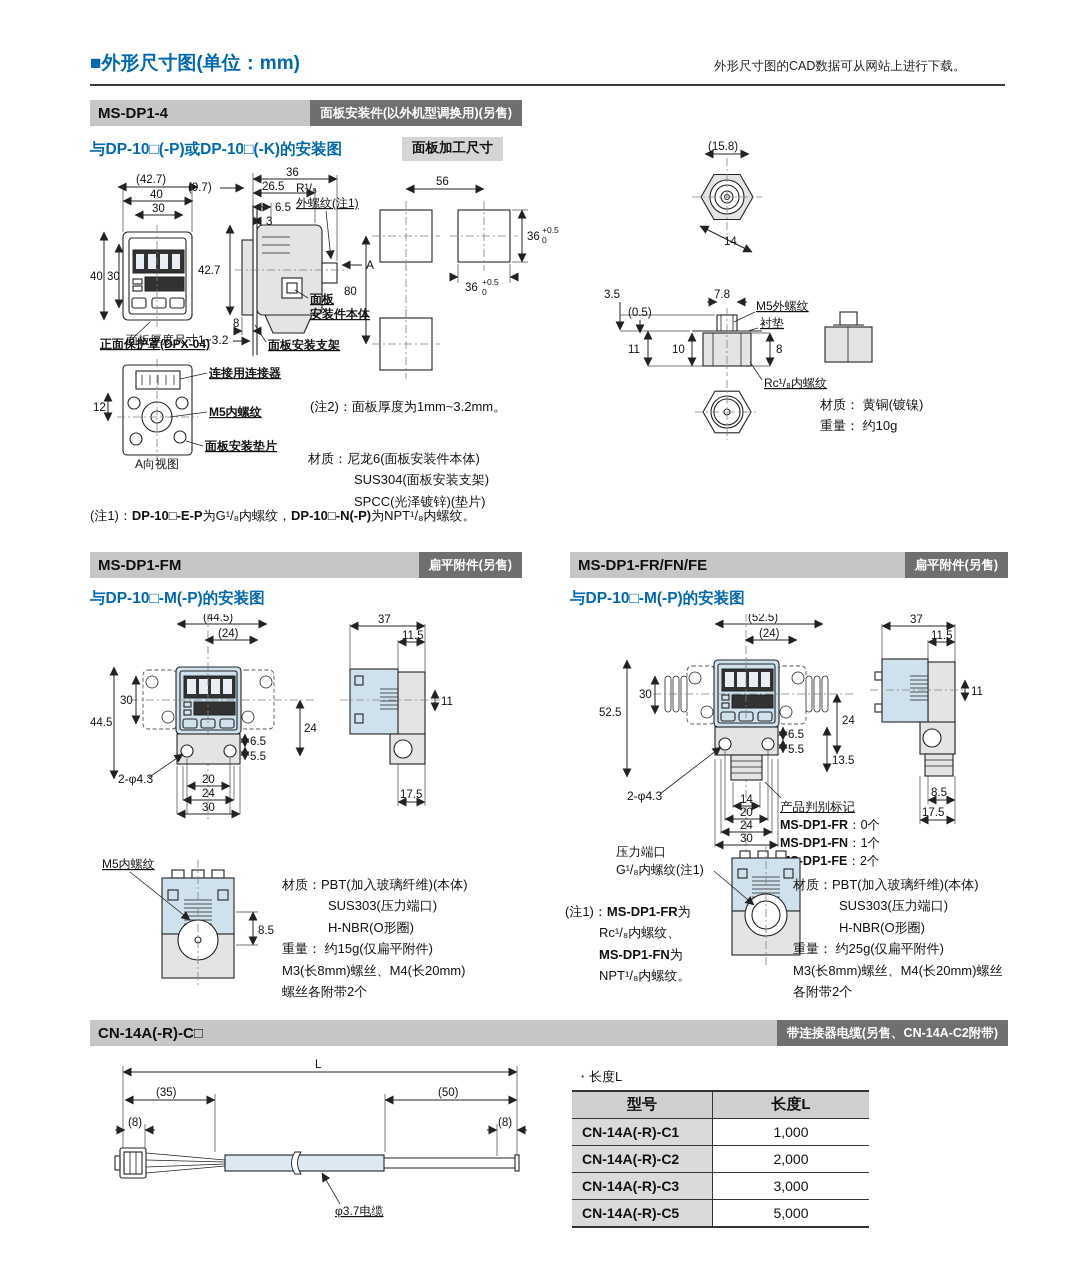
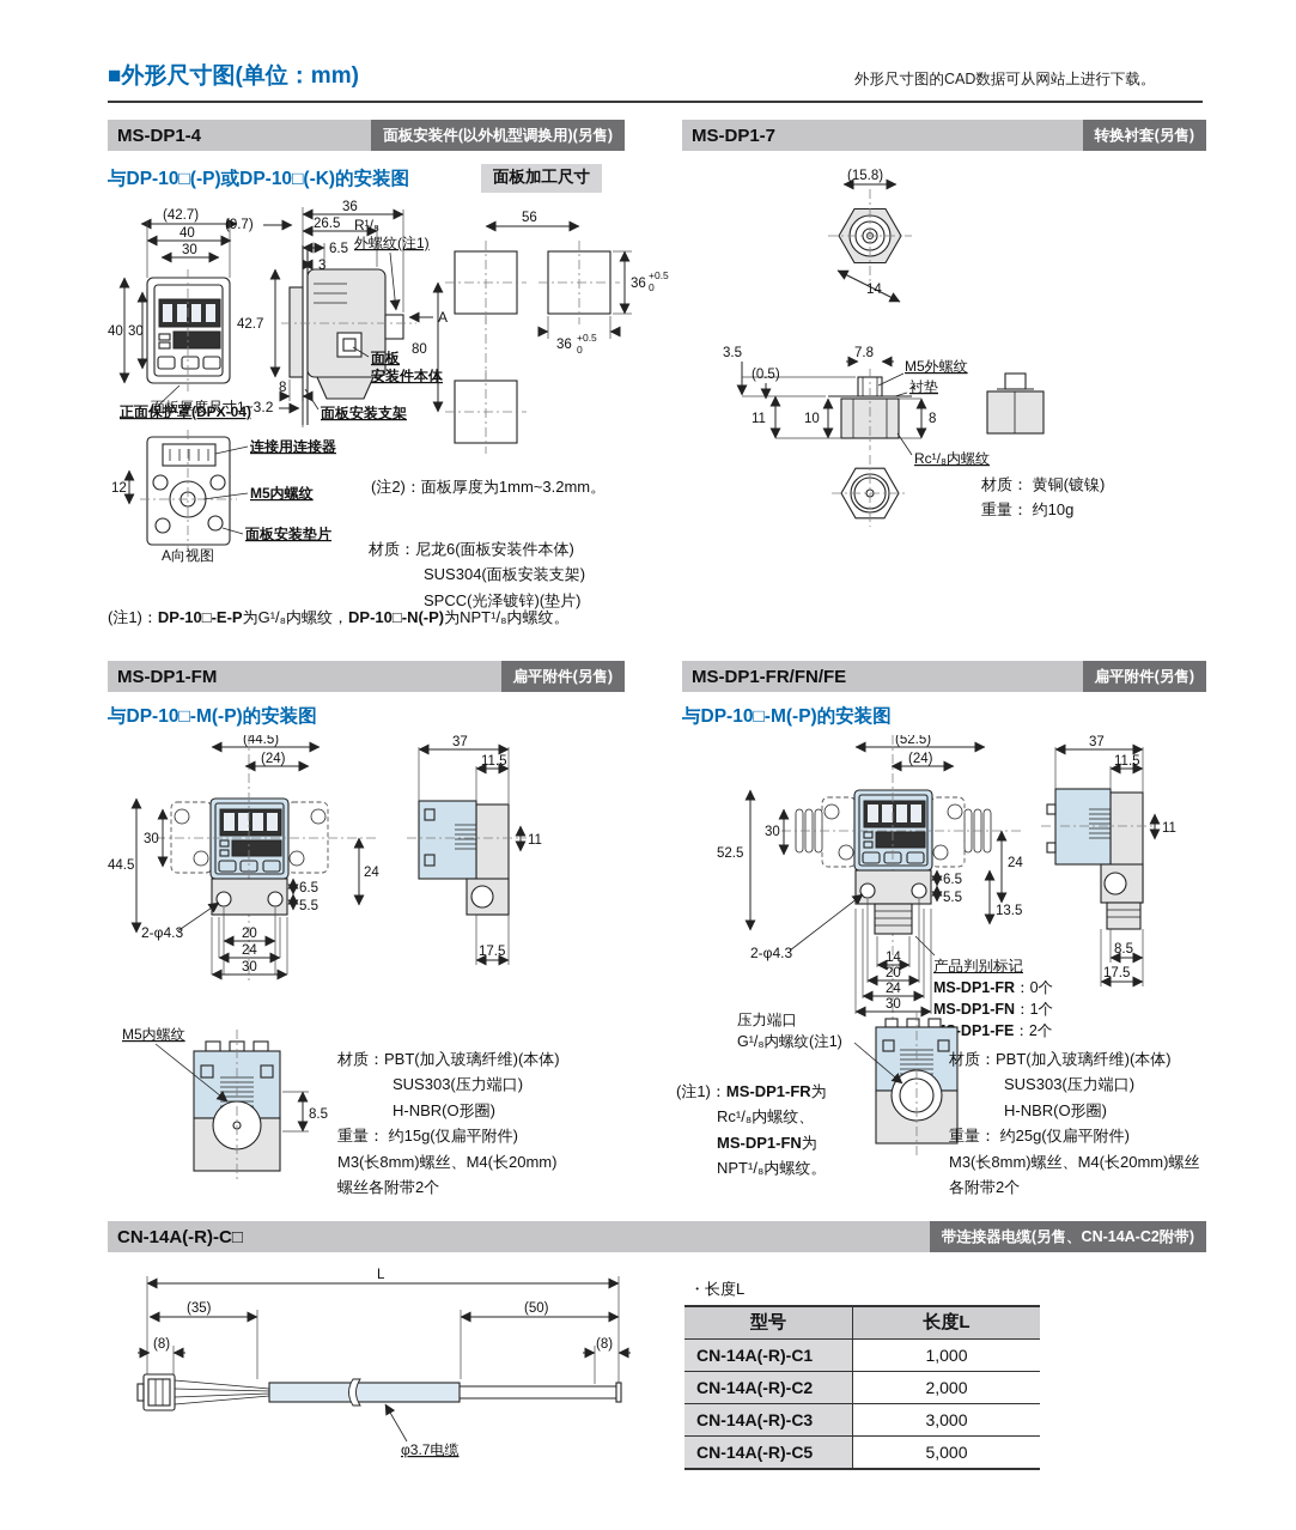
  ■外形尺寸图(单位：mm)
  外形尺寸图的CAD数据可从网站上进行下载。
  MS-DP1-4
  面板安装件(以外机型调换用)(另售)
+ MS-DP1-7
+ 转换衬套(另售)
  与DP-10□(-P)或DP-10□(-K)的安装图
  面板加工尺寸
  (42.7)
  40
  30
  40
  30
  正面保护罩(DPX-04)
  12
  连接用连接器
  M5内螺纹
  面板安装垫片
  A向视图
  36
  26.5
  6.5
  3
  R¹/₈
  外螺纹(注1)
  (9.7)
  42.7
  A
  面板
  安装件本体
  8
  面板厚度尺寸1~3.2
  面板安装支架
  56
  80
  36
  +0.5
  0
  36
  +0.5
  0
  (注2)：面板厚度为1mm~3.2mm。
  材质：尼龙6(面板安装件本体)
  SUS304(面板安装支架)
  SPCC(光泽镀锌)(垫片)
  (注1)：DP-10□-E-P为G¹/₈内螺纹，DP-10□-N(-P)为NPT¹/₈内螺纹。
  (15.8)
  14
  7.8
  M5外螺纹
  衬垫
  3.5
  (0.5)
  11
  10
  8
  Rc¹/₈内螺纹
  材质： 黄铜(镀镍)
  重量： 约10g
  MS-DP1-FM
  扁平附件(另售)
  MS-DP1-FR/FN/FE
  扁平附件(另售)
  与DP-10□-M(-P)的安装图
  与DP-10□-M(-P)的安装图
  (44.5)
  (24)
  30
  44.5
  24
  6.5
  5.5
  2-φ4.3
  20
  24
  30
  37
  11.5
  11
  17.5
  M5内螺纹
  8.5
  材质：PBT(加入玻璃纤维)(本体)
  SUS303(压力端口)
  H-NBR(O形圈)
  重量： 约15g(仅扁平附件)
  M3(长8mm)螺丝、M4(长20mm)
  螺丝各附带2个
  (52.5)
  (24)
  30
  52.5
  24
  6.5
  5.5
  13.5
  2-φ4.3
  14
  20
  24
  30
  37
  11.5
  11
  8.5
  17.5
  产品判别标记
  MS-DP1-FR：0个
  MS-DP1-FN：1个
  -DP1-FE：2个
  压力端口
  G¹/₈内螺纹(注1)
  (注1)：MS-DP1-FR为
  Rc¹/₈内螺纹、
  MS-DP1-FN为
  NPT¹/₈内螺纹。
  材质：PBT(加入玻璃纤维)(本体)
  SUS303(压力端口)
  H-NBR(O形圈)
  重量： 约25g(仅扁平附件)
  M3(长8mm)螺丝、M4(长20mm)螺丝
  各附带2个
  CN-14A(-R)-C□
  带连接器电缆(另售、CN-14A-C2附带)
  L
  (35)
  (50)
  (8)
  (8)
  φ3.7电缆
  ・长度L
  型号	长度L
  CN-14A(-R)-C1	1,000
  CN-14A(-R)-C2	2,000
  CN-14A(-R)-C3	3,000
  CN-14A(-R)-C5	5,000
